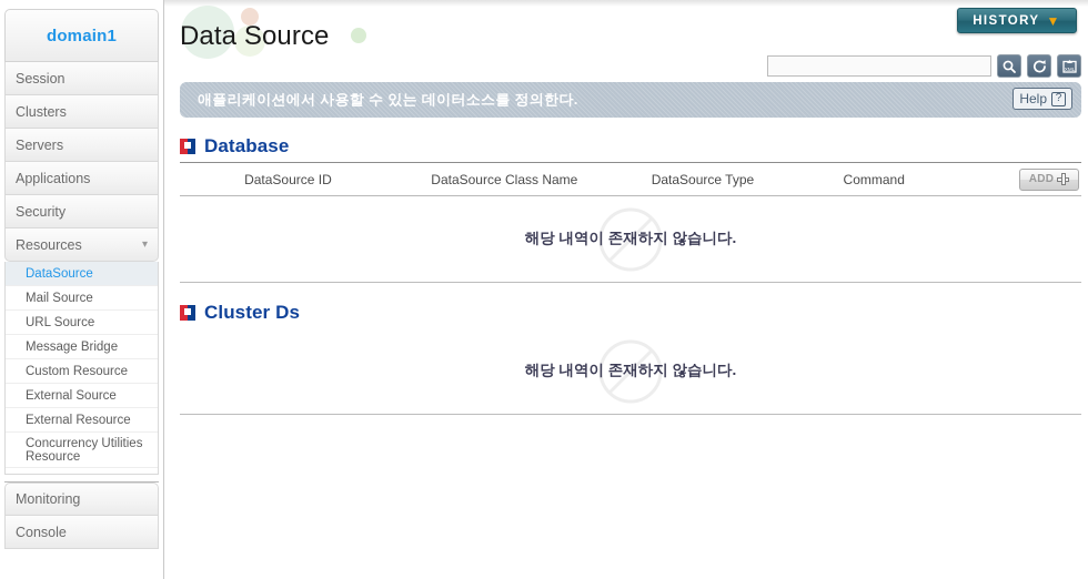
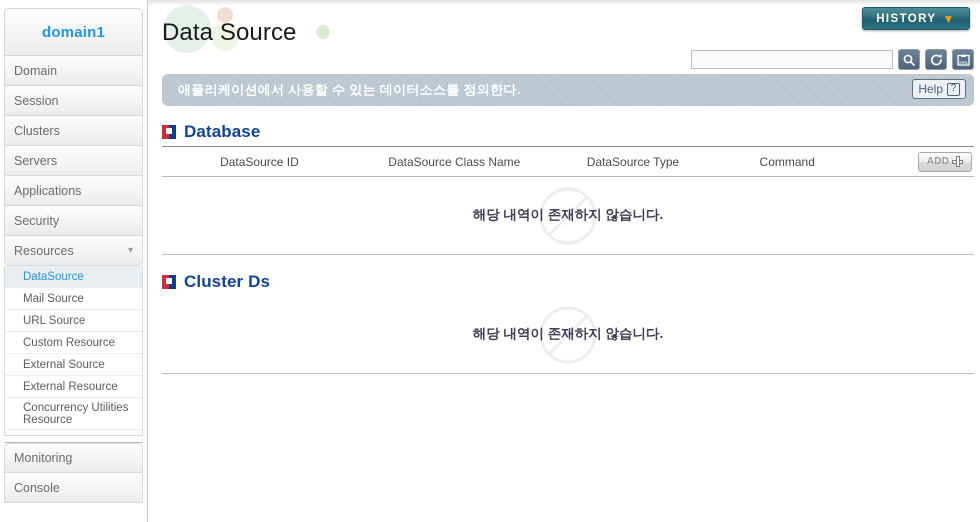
  domain1
+ Domain
  Session
  Clusters
  Servers
  Applications
  Security
  Resources
  ▾
  DataSource
  Mail Source
  URL Source
- Message Bridge
  Custom Resource
  External Source
  External Resource
  Concurrency Utilities Resource
  Monitoring
  Console
  Data Source
  HISTORY
  ▼
  애플리케이션에서 사용할 수 있는 데이터소스를 정의한다.
  Help
  ?
  Database
  DataSource ID	DataSource Class Name	DataSource Type	Command	ADD
  해당 내역이 존재하지 않습니다.
  Cluster Ds
  해당 내역이 존재하지 않습니다.
